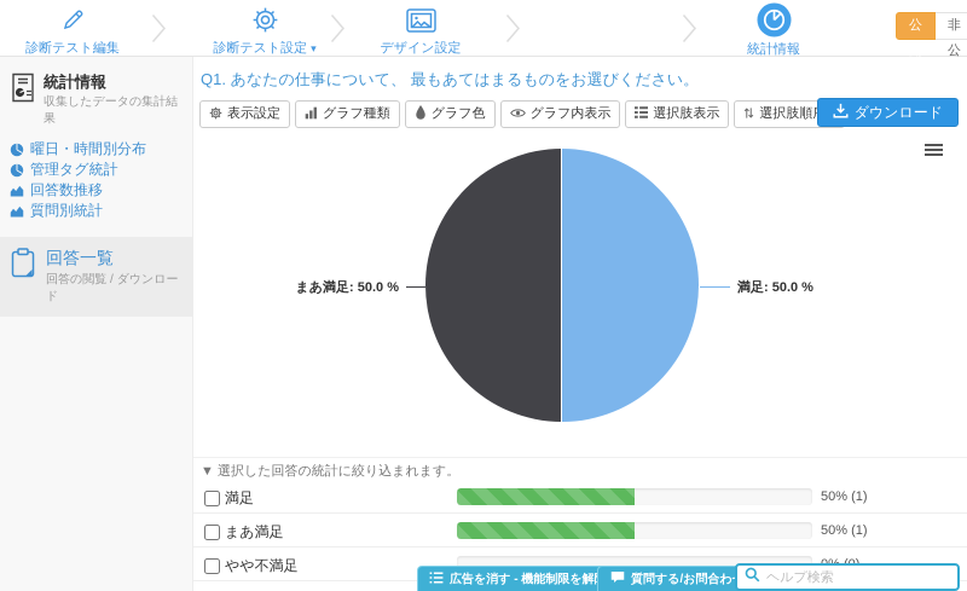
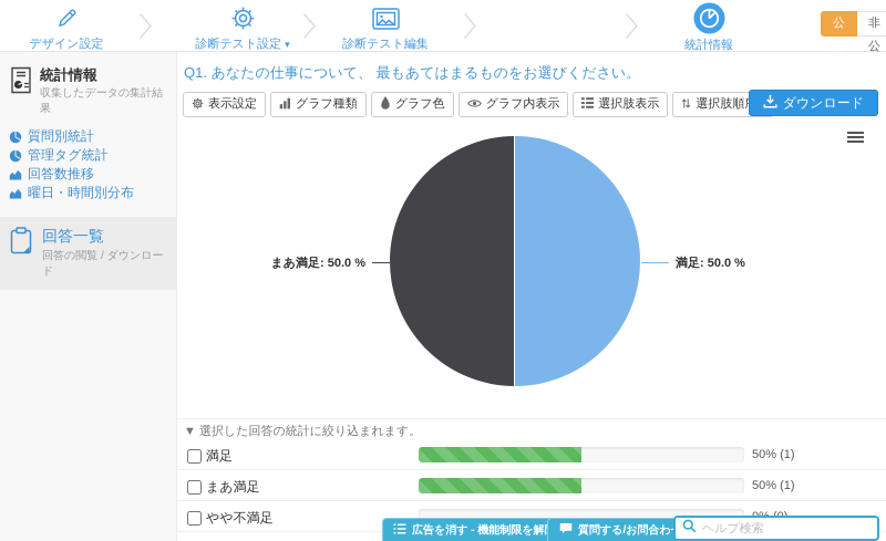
- 診断テスト編集
+ デザイン設定
  診断テスト設定 ▾
- デザイン設定
+ 診断テスト編集
  統計情報
  公開
  統計情報
  収集したデータの集計結果
- 曜日・時間別分布
+ 質問別統計
  管理タグ統計
  回答数推移
- 質問別統計
+ 曜日・時間別分布
  回答一覧
  回答の閲覧 / ダウンロード
  Q1. あなたの仕事について、 最もあてはまるものをお選びください。
  表示設定
  グラフ種類
  グラフ色
  グラフ内表示
  選択肢表示
  選択肢順
  ダウンロード
  まあ満足: 50.0 %
  満足: 50.0 %
  ▼ 選択した回答の統計に絞り込まれます。
  満足
  50% (1)
  まあ満足
  50% (1)
  やや不満足
  広告を消す - 機能制限を解
  質問する/お問合わ
  ヘルプ検索
